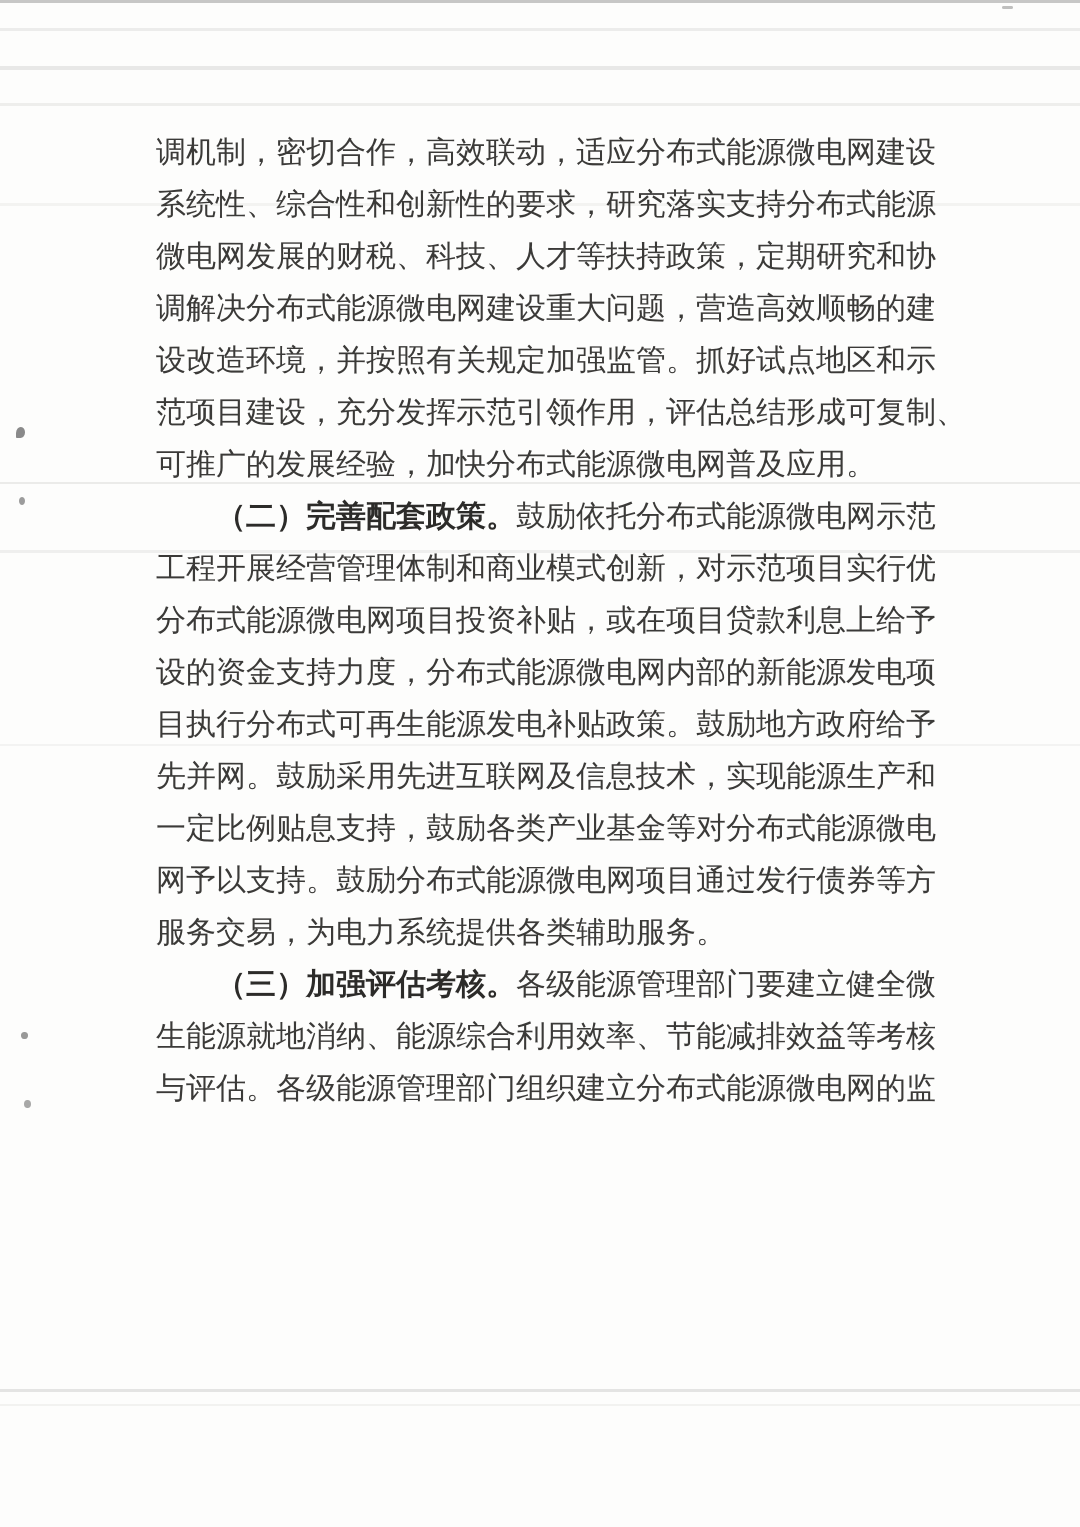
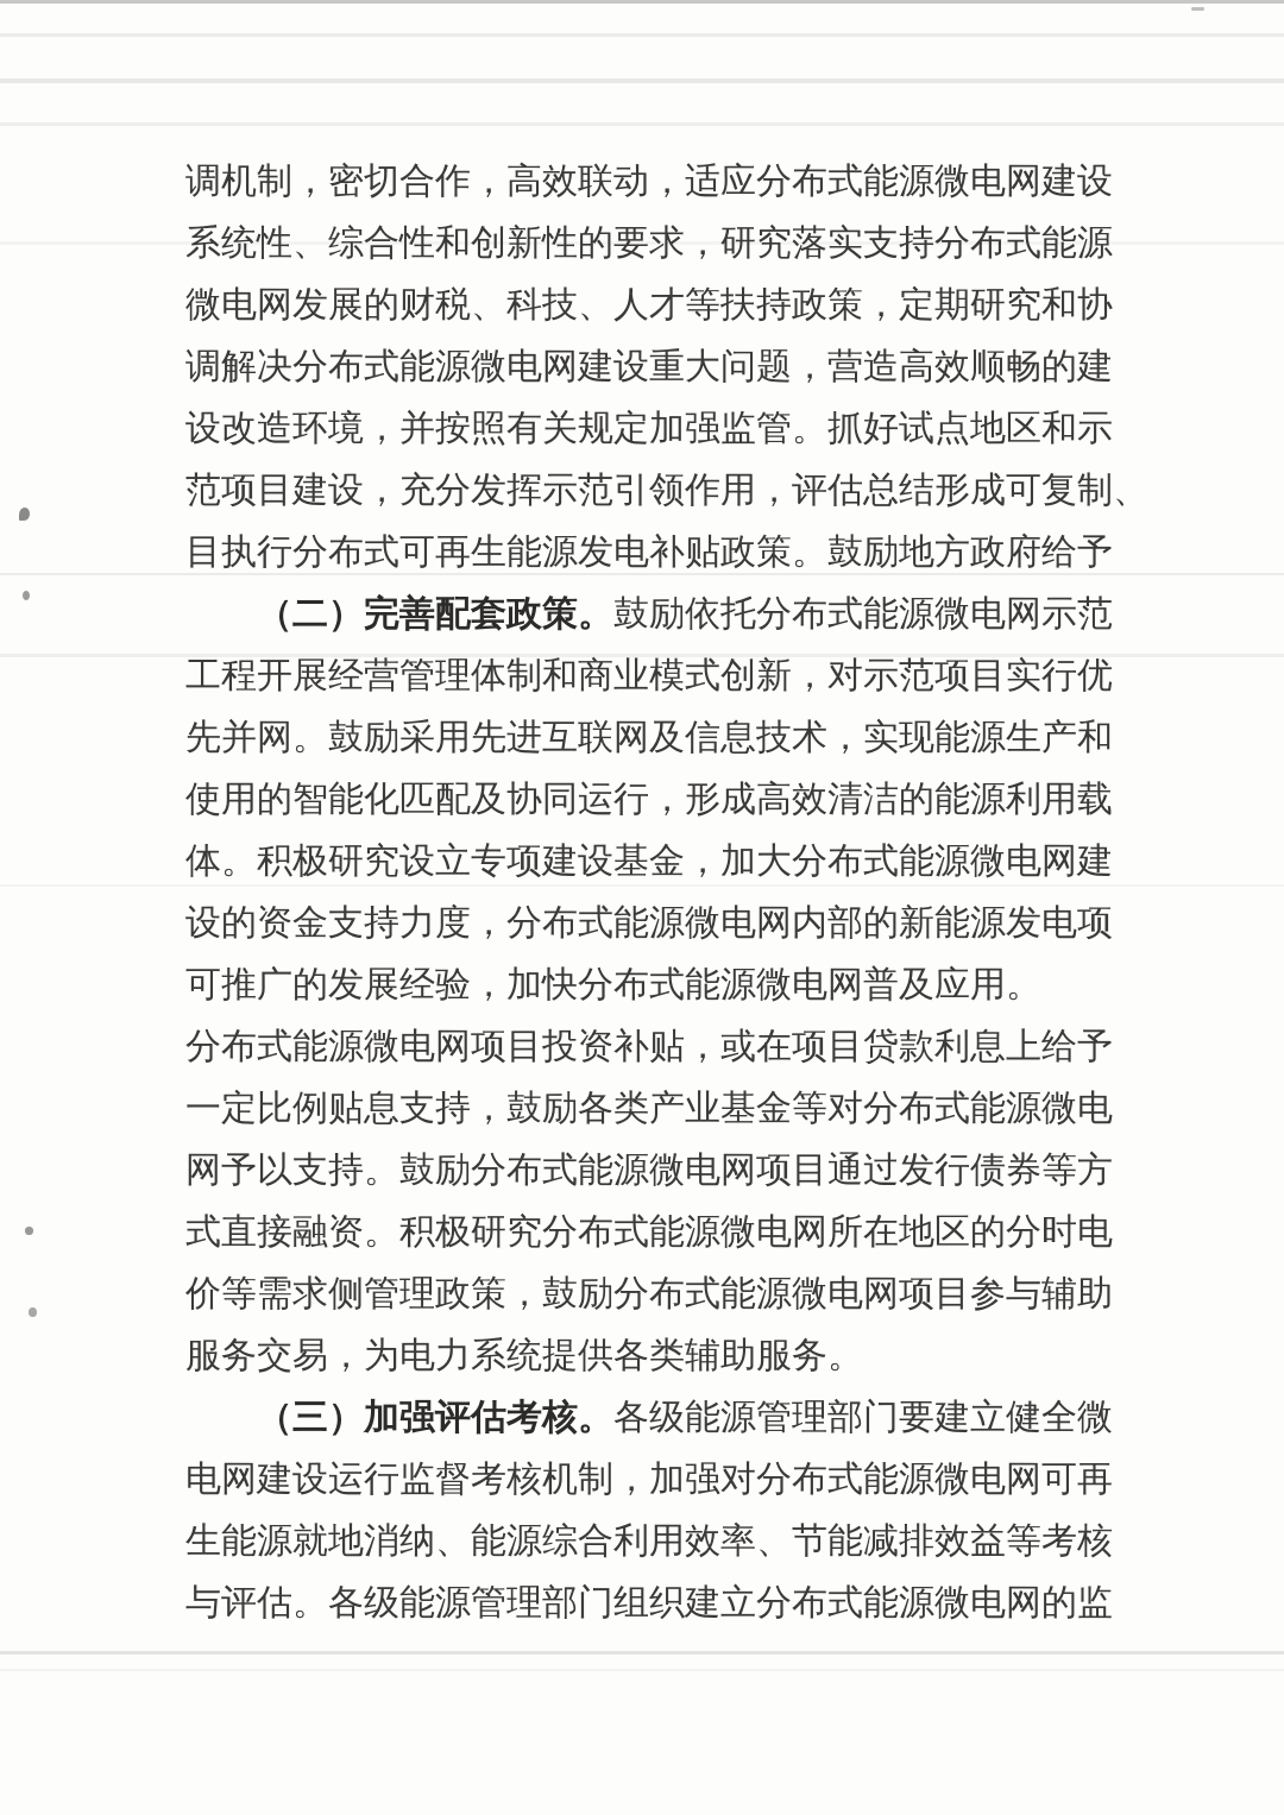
  调机制，密切合作，高效联动，适应分布式能源微电网建设
  系统性、综合性和创新性的要求，研究落实支持分布式能源
  微电网发展的财税、科技、人才等扶持政策，定期研究和协
  调解决分布式能源微电网建设重大问题，营造高效顺畅的建
  设改造环境，并按照有关规定加强监管。抓好试点地区和示
  范项目建设，充分发挥示范引领作用，评估总结形成可复制、
- 可推广的发展经验，加快分布式能源微电网普及应用。
+ 目执行分布式可再生能源发电补贴政策。鼓励地方政府给予
  （二）完善配套政策。鼓励依托分布式能源微电网示范
  工程开展经营管理体制和商业模式创新，对示范项目实行优
- 分布式能源微电网项目投资补贴，或在项目贷款利息上给予
+ 先并网。鼓励采用先进互联网及信息技术，实现能源生产和
+ 使用的智能化匹配及协同运行，形成高效清洁的能源利用载
+ 体。积极研究设立专项建设基金，加大分布式能源微电网建
  设的资金支持力度，分布式能源微电网内部的新能源发电项
- 目执行分布式可再生能源发电补贴政策。鼓励地方政府给予
+ 可推广的发展经验，加快分布式能源微电网普及应用。
- 先并网。鼓励采用先进互联网及信息技术，实现能源生产和
+ 分布式能源微电网项目投资补贴，或在项目贷款利息上给予
  一定比例贴息支持，鼓励各类产业基金等对分布式能源微电
  网予以支持。鼓励分布式能源微电网项目通过发行债券等方
+ 式直接融资。积极研究分布式能源微电网所在地区的分时电
+ 价等需求侧管理政策，鼓励分布式能源微电网项目参与辅助
  服务交易，为电力系统提供各类辅助服务。
  （三）加强评估考核。各级能源管理部门要建立健全微
+ 电网建设运行监督考核机制，加强对分布式能源微电网可再
  生能源就地消纳、能源综合利用效率、节能减排效益等考核
  与评估。各级能源管理部门组织建立分布式能源微电网的监
